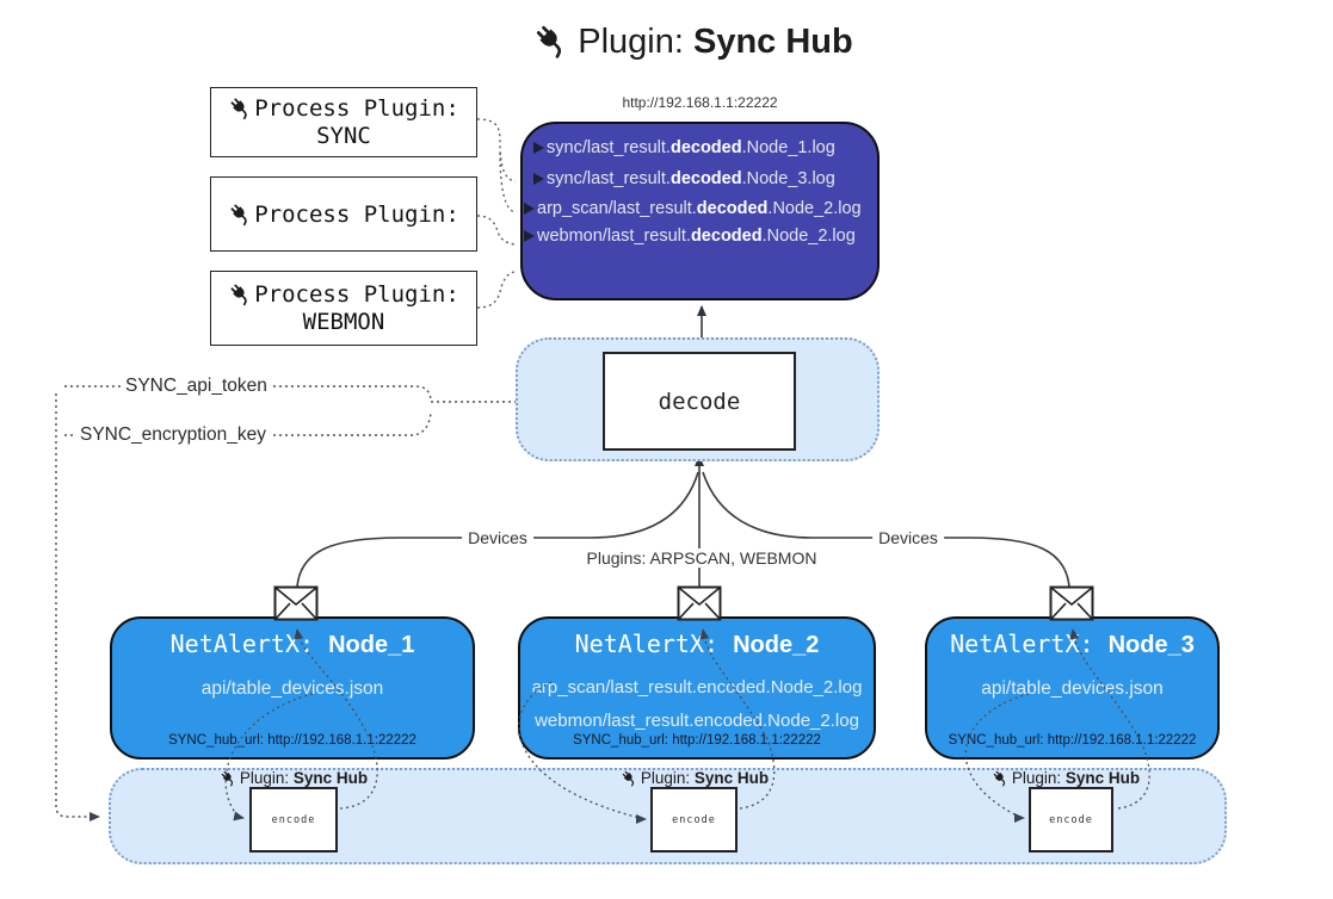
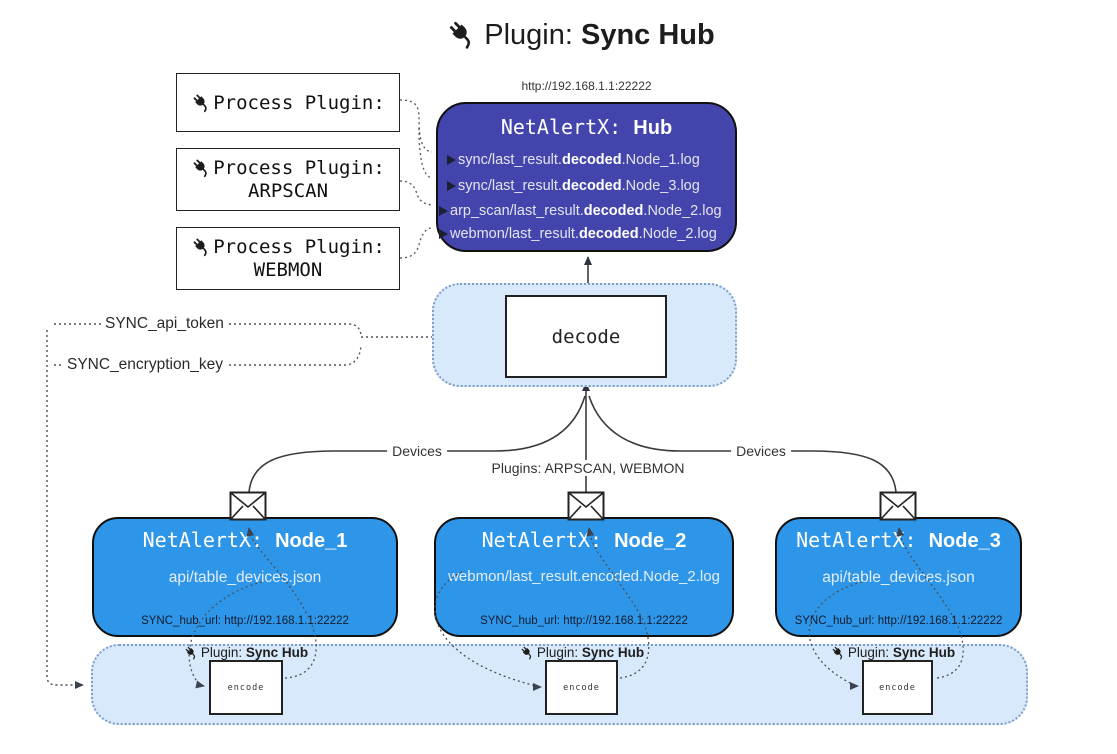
  Plugin: Sync Hub
  Process Plugin:
- SYNC
  Process Plugin:
+ ARPSCAN
  Process Plugin:
  WEBMON
  http://192.168.1.1:22222
+ NetAlertX: Hub
  sync/last_result.
  decoded
  .Node_1.log
  sync/last_result.
  decoded
  .Node_3.log
  arp_scan/last_result.
  decoded
  .Node_2.log
  webmon/last_result.
  decoded
  .Node_2.log
  SYNC_api_token
  SYNC_encryption_key
  decode
  Devices
  Devices
  Plugins: ARPSCAN, WEBMON
  NetAlertX: Node_1
  api/table_devices.json
  SYNC_hub_url: http://192.168.1.:22222
  NetAlertX: Node_2
- arp_scan/last_result.encoded.Node_2.log
  webmon/last_result.encoded.Node_2.log
  SYNC_hub_url: http://192.168.1.1:22222
  NetAlertX: Node_3
  api/table_devices.json
  SYNC_hub_url: http://192.168.1.1:22222
  Plugin: Sync Hub
  Plugin: Sync Hub
  Plugin: Sync Hub
  encode
  encode
  encode
